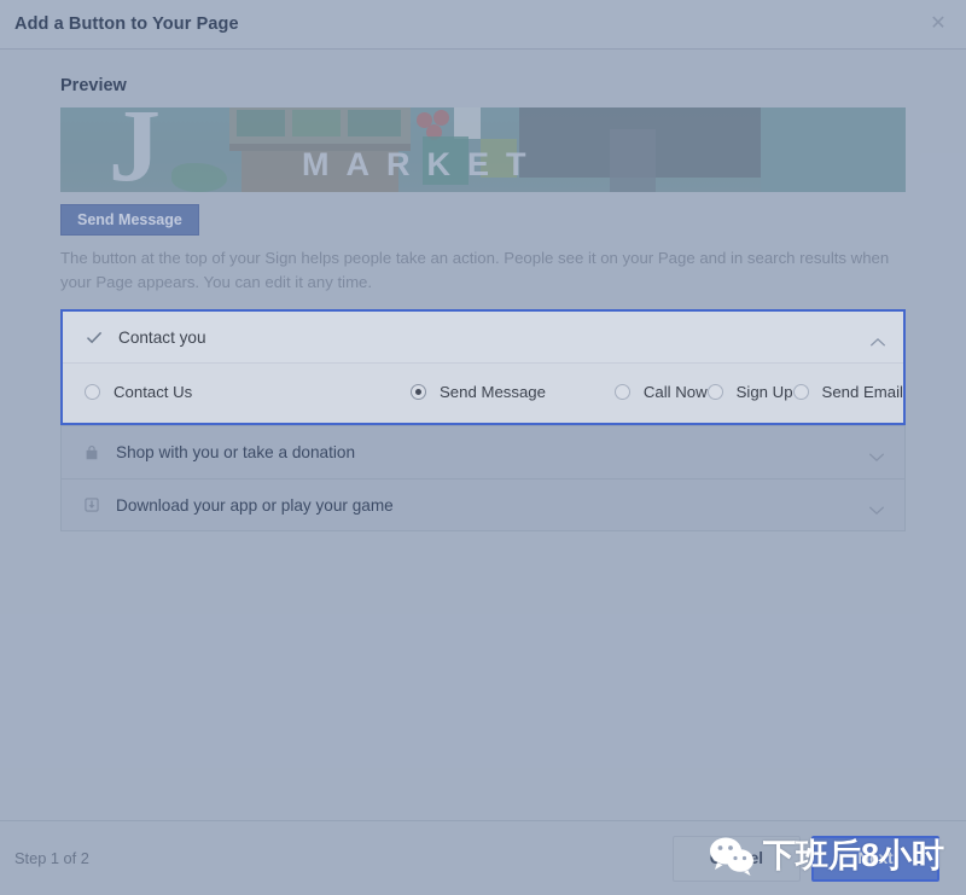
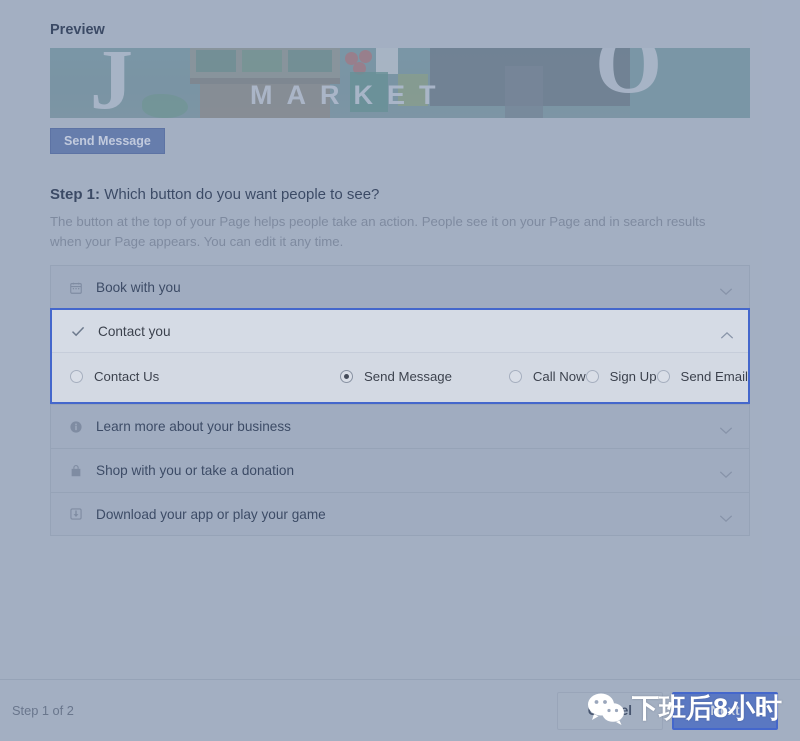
- Add a Button to Your Page
- ✕
  Preview
  J
+ O
  MARKET
  Send Message
+ Step 1: Which button do you want people to see?
- The button at the top of your Sign helps people take an action. People see it on your Page and in search results when your Page appears. You can edit it any time.
+ The button at the top of your Page helps people take an action. People see it on your Page and in search results when your Page appears. You can edit it any time.
+ Book with you
  Contact you
  Contact Us
  Send Message
  Call Now
  Sign Up
  Send Email
+ Learn more about your business
  Shop with you or take a donation
  Download your app or play your game
  Step 1 of 2
  Next
  下班后8小时
